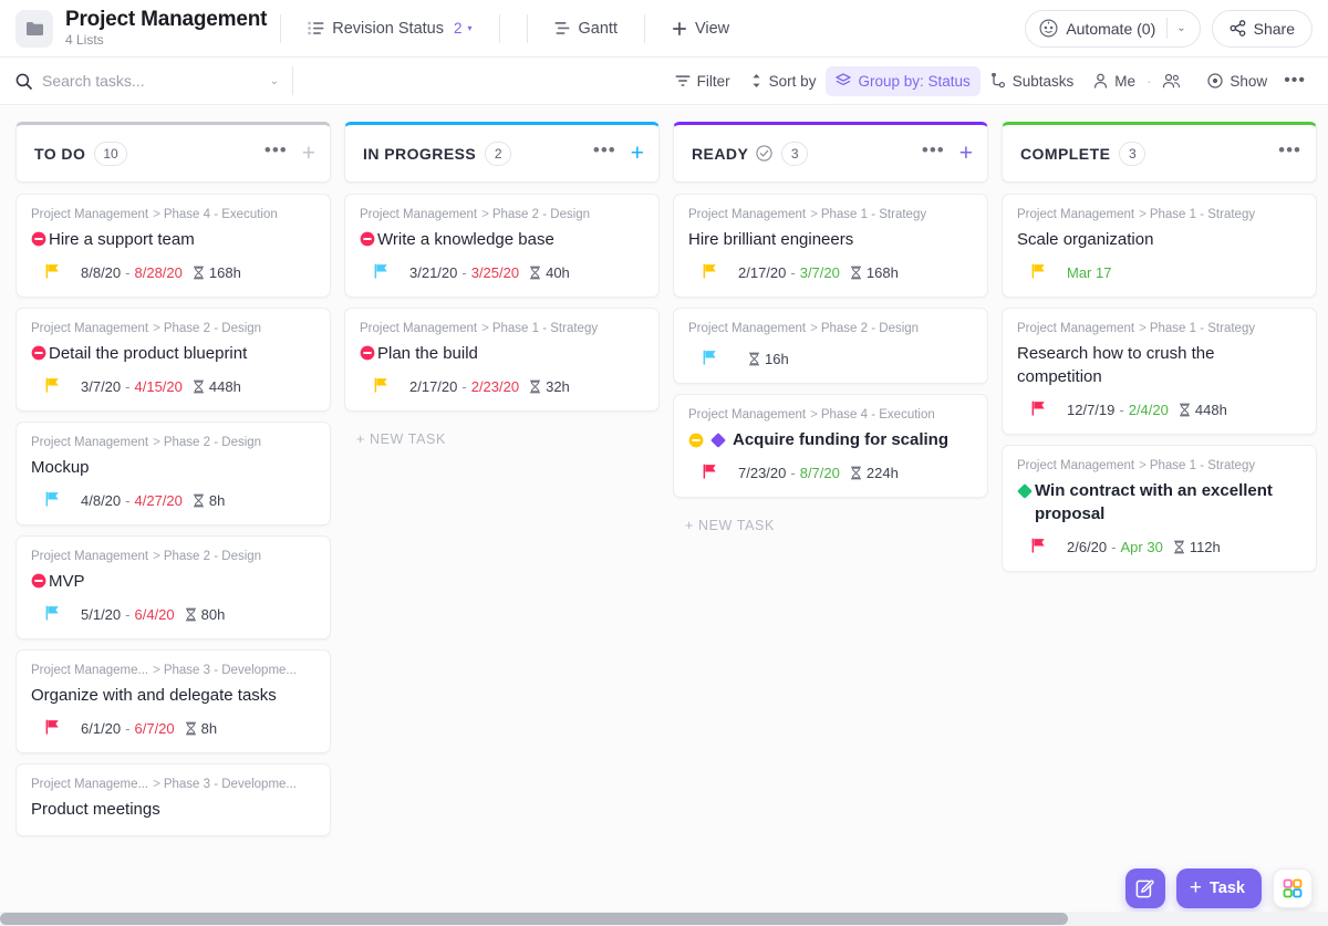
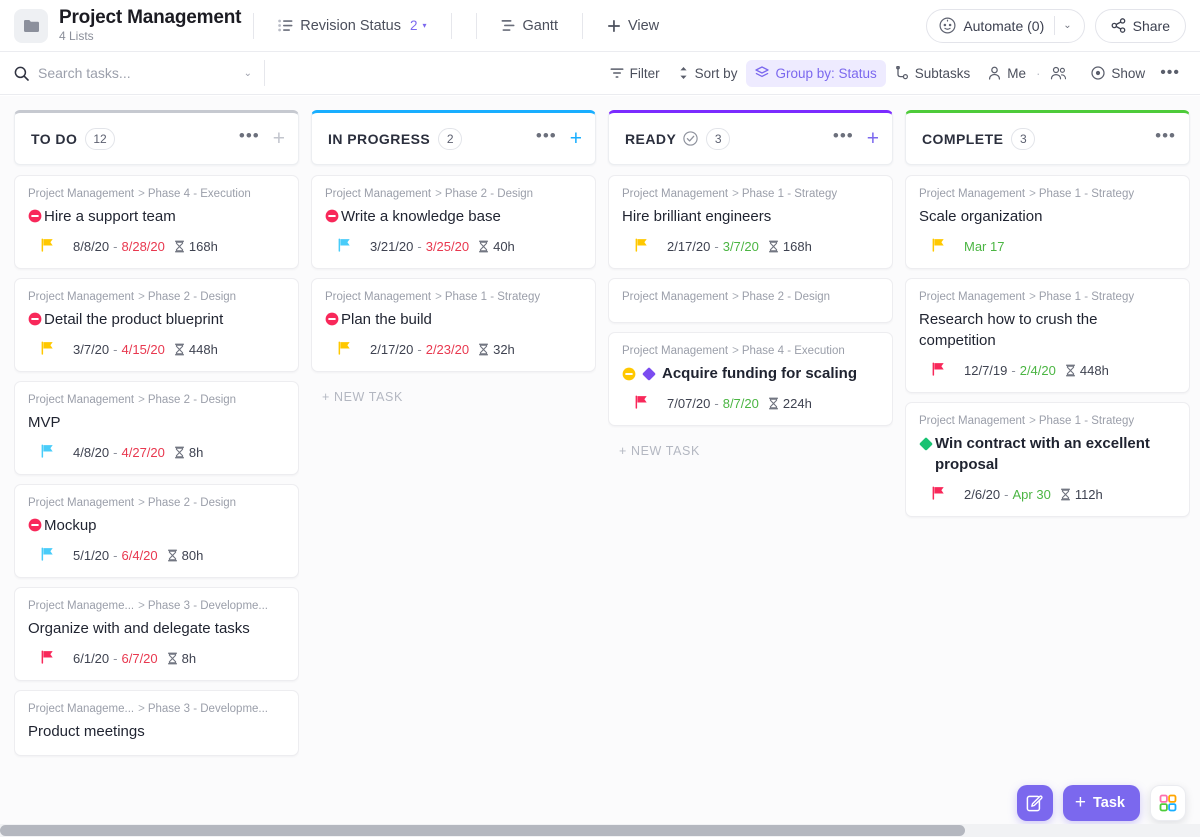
  Project Management
  4 Lists
  Revision Status
  2
  ▾
  Gantt
  View
  Automate (0)
  ⌄
  Share
  Search tasks...
  ⌄
  Filter
  Sort by
  Group by: Status
  Subtasks
  Me
  ·
  Show
  •••
  TO DO
- 10
+ 12
  •••
  +
  Project Management > Phase 4 - Execution
  Hire a support team
  8/8/20
  -
  8/28/20
  168h
  Project Management > Phase 2 - Design
  Detail the product blueprint
  3/7/20
  -
  4/15/20
  448h
  Project Management > Phase 2 - Design
- Mockup
+ MVP
  4/8/20
  -
  4/27/20
  8h
  Project Management > Phase 2 - Design
- MVP
+ Mockup
  5/1/20
  -
  6/4/20
  80h
  Project Manageme... > Phase 3 - Developme...
  Organize with and delegate tasks
  6/1/20
  -
  6/7/20
  8h
  Project Manageme... > Phase 3 - Developme...
  Product meetings
  IN PROGRESS
  2
  •••
  +
  Project Management > Phase 2 - Design
  Write a knowledge base
  3/21/20
  -
  3/25/20
  40h
  Project Management > Phase 1 - Strategy
  Plan the build
  2/17/20
  -
  2/23/20
  32h
  + NEW TASK
  READY
  3
  •••
  +
  Project Management > Phase 1 - Strategy
  Hire brilliant engineers
  2/17/20
  -
  3/7/20
  168h
  Project Management > Phase 2 - Design
- 16h
  Project Management > Phase 4 - Execution
  Acquire funding for scaling
- 7/23/20
+ 7/07/20
  -
  8/7/20
  224h
  + NEW TASK
  COMPLETE
  3
  •••
  Project Management > Phase 1 - Strategy
  Scale organization
  Mar 17
  Project Management > Phase 1 - Strategy
  Research how to crush the competition
  12/7/19
  -
  2/4/20
  448h
  Project Management > Phase 1 - Strategy
  Win contract with an excellent proposal
  2/6/20
  -
  Apr 30
  112h
  +
  Task
